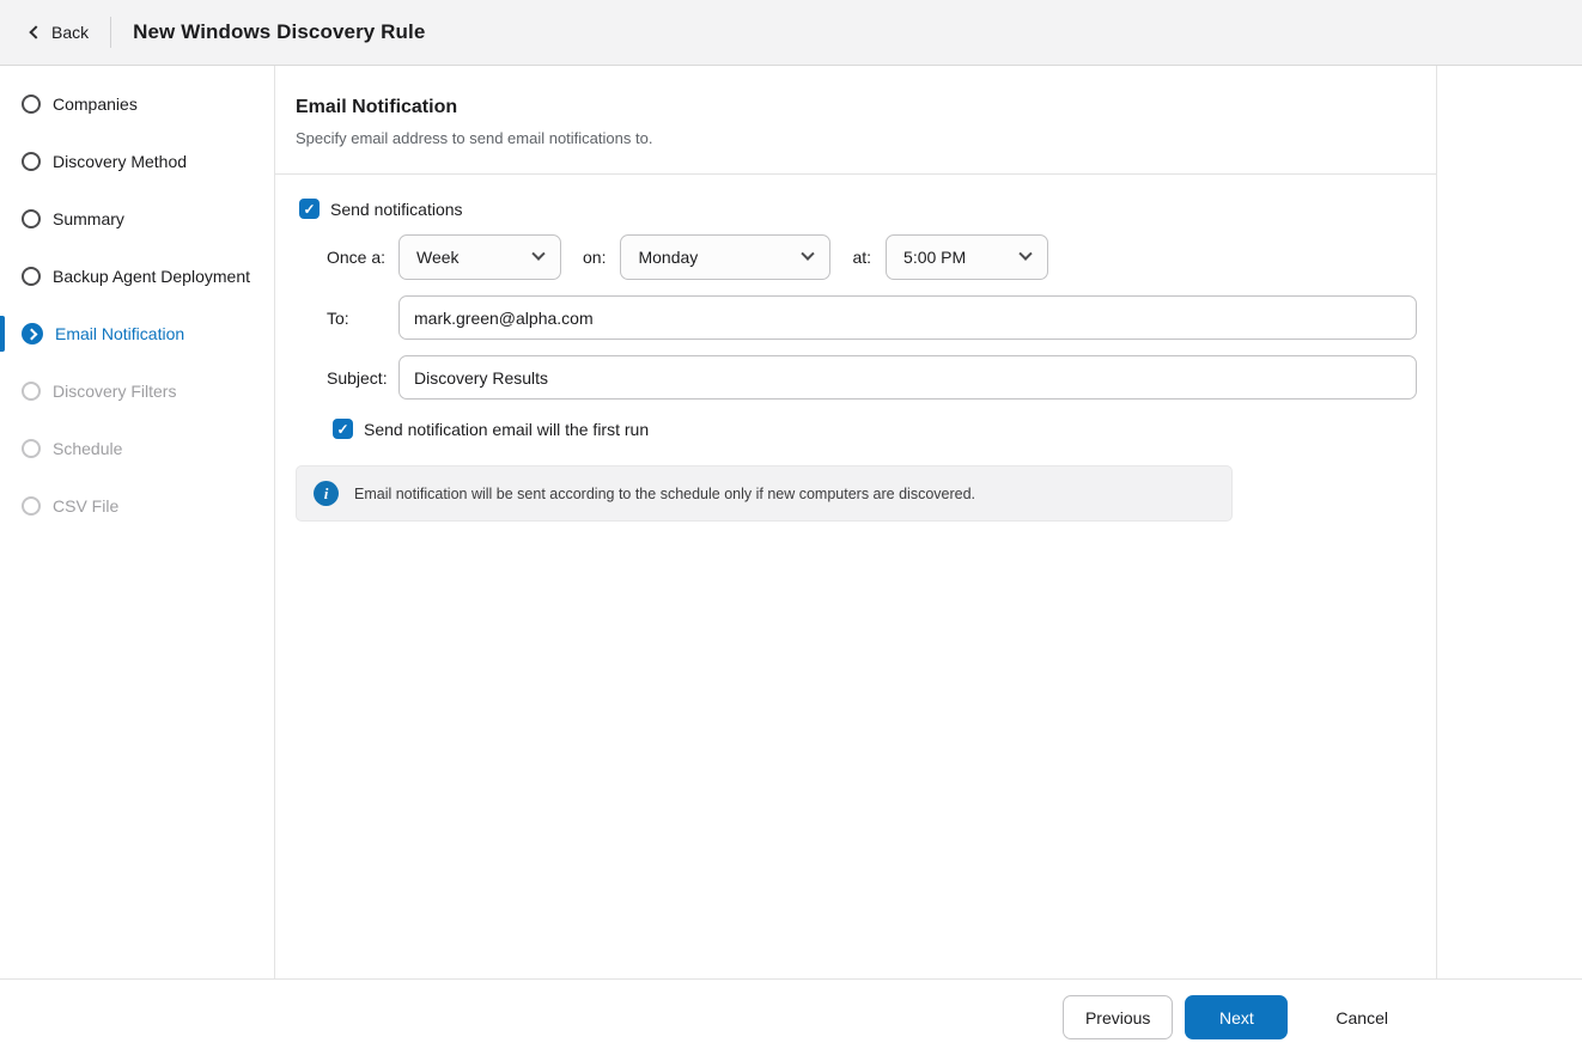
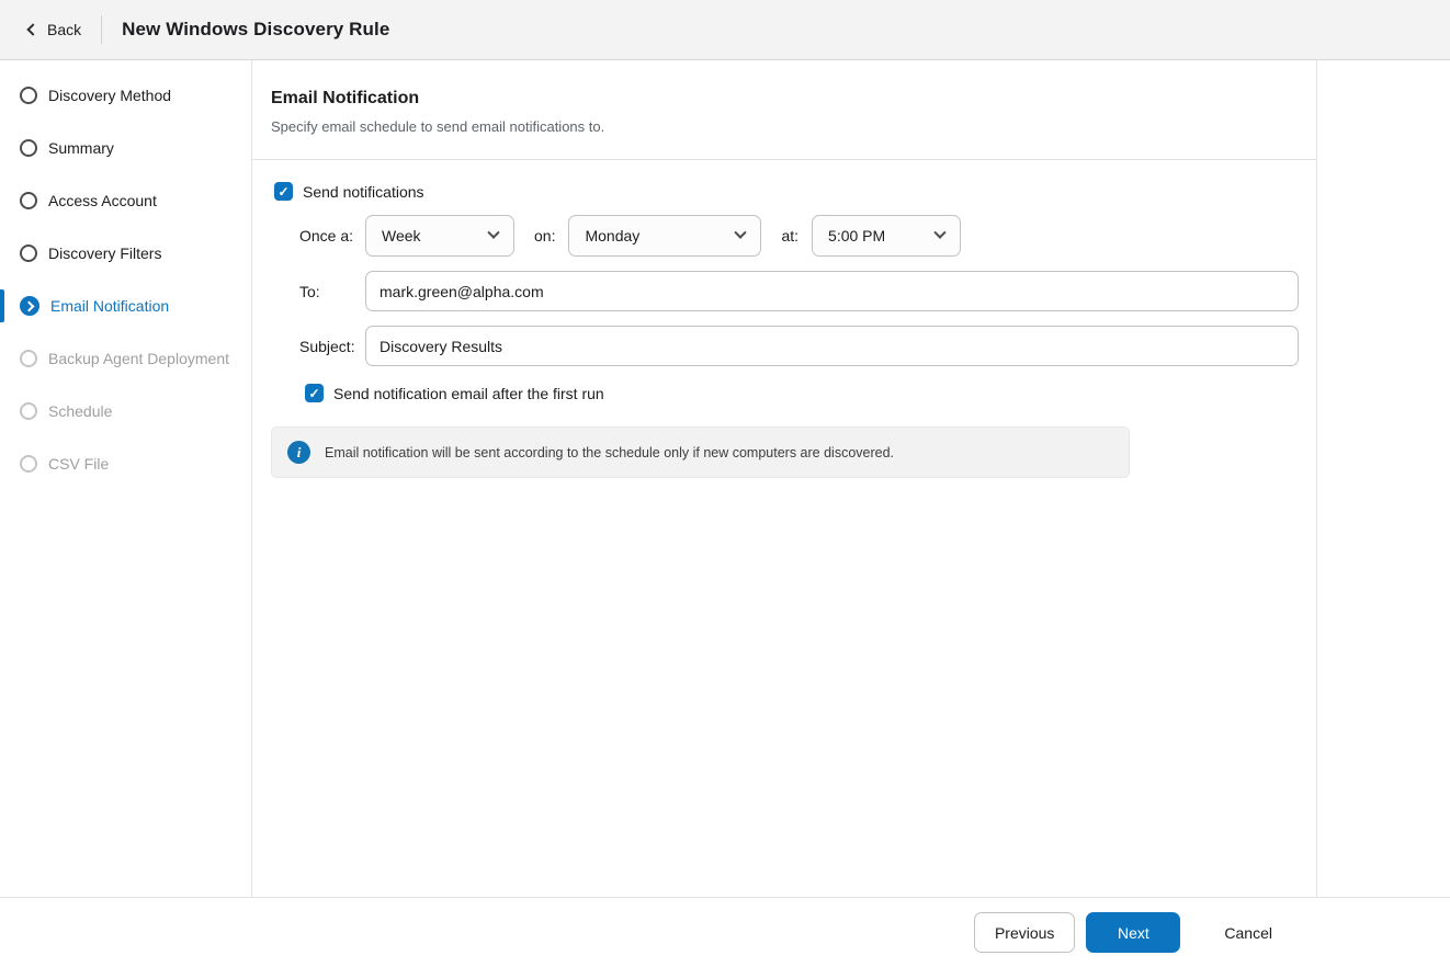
  Back
  New Windows Discovery Rule
- Companies
  Discovery Method
  Summary
+ Access Account
- Backup Agent Deployment
+ Discovery Filters
  Email Notification
- Discovery Filters
+ Backup Agent Deployment
  Schedule
  CSV File
  Email Notification
- Specify email address to send email notifications to.
+ Specify email schedule to send email notifications to.
  Send notifications
  Once a:
  Week
  on:
  Monday
  at:
  5:00 PM
  To:
  mark.green@alpha.com
  Subject:
  Discovery Results
- Send notification email will the first run
+ Send notification email after the first run
  i
  Email notification will be sent according to the schedule only if new computers are discovered.
  Previous
  Next
  Cancel
